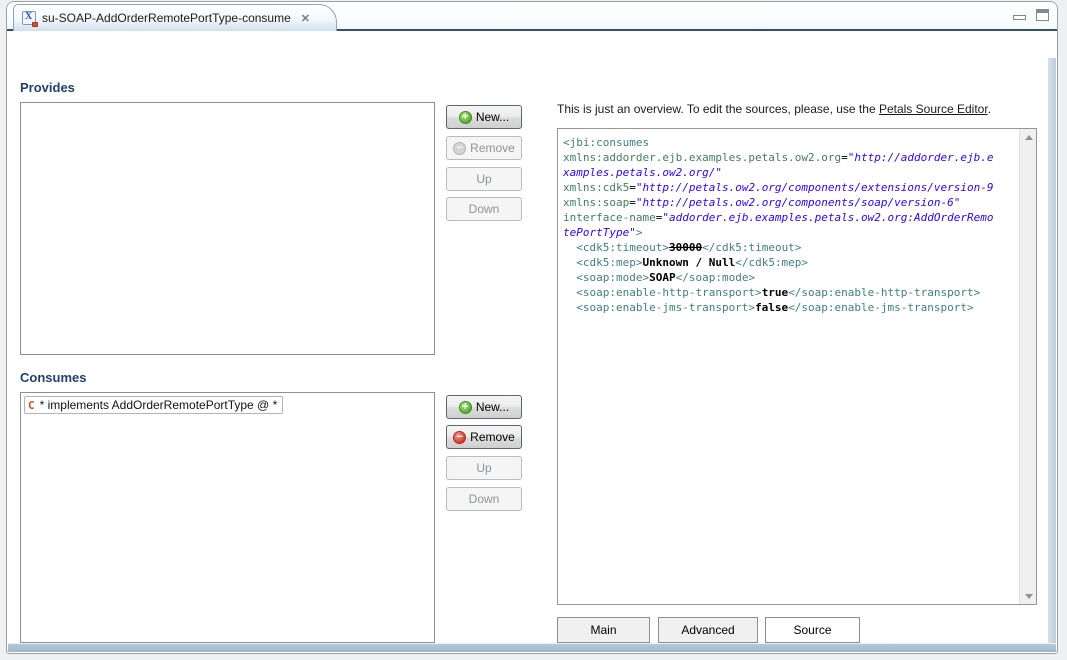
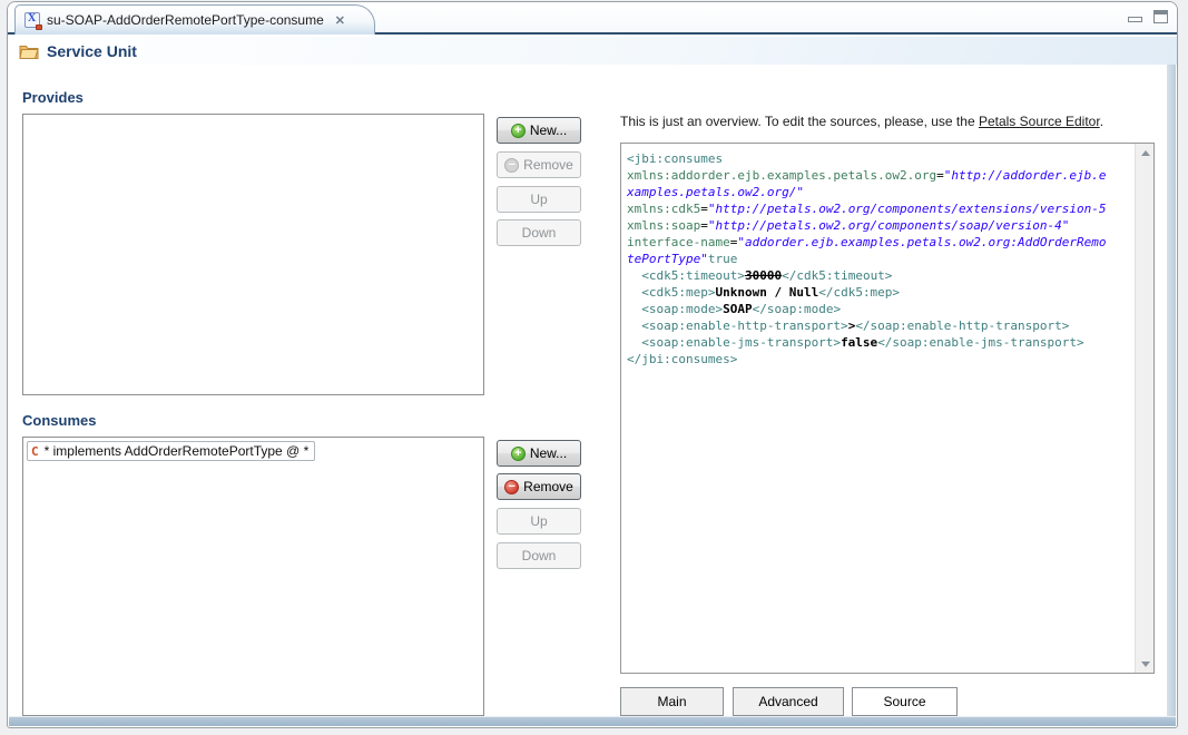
  X
  su-SOAP-AddOrderRemotePortType-consume
  ✕
+ Service Unit
  Provides
  +
  New...
  −
  Remove
  Up
  Down
  Consumes
  C
  * implements AddOrderRemotePortType @ *
  +
  New...
  −
  Remove
  Up
  Down
  This is just an overview. To edit the sources, please, use the Petals Source Editor.
  <jbi:consumes
  xmlns:addorder.ejb.examples.petals.ow2.org="http://addorder.ejb.e
  xamples.petals.ow2.org/"
- xmlns:cdk5="http://petals.ow2.org/components/extensions/version-9
+ xmlns:cdk5="http://petals.ow2.org/components/extensions/version-5
- xmlns:soap="http://petals.ow2.org/components/soap/version-6"
+ xmlns:soap="http://petals.ow2.org/components/soap/version-4"
  interface-name="addorder.ejb.examples.petals.ow2.org:AddOrderRemo
- tePortType">
+ tePortType"true
  <cdk5:timeout>30000</cdk5:timeout>
  <cdk5:mep>Unknown / Null</cdk5:mep>
  <soap:mode>SOAP</soap:mode>
- <soap:enable-http-transport>true</soap:enable-http-transport>
+ <soap:enable-http-transport>></soap:enable-http-transport>
  <soap:enable-jms-transport>false</soap:enable-jms-transport>
+ </jbi:consumes>
  Main
  Advanced
  Source
